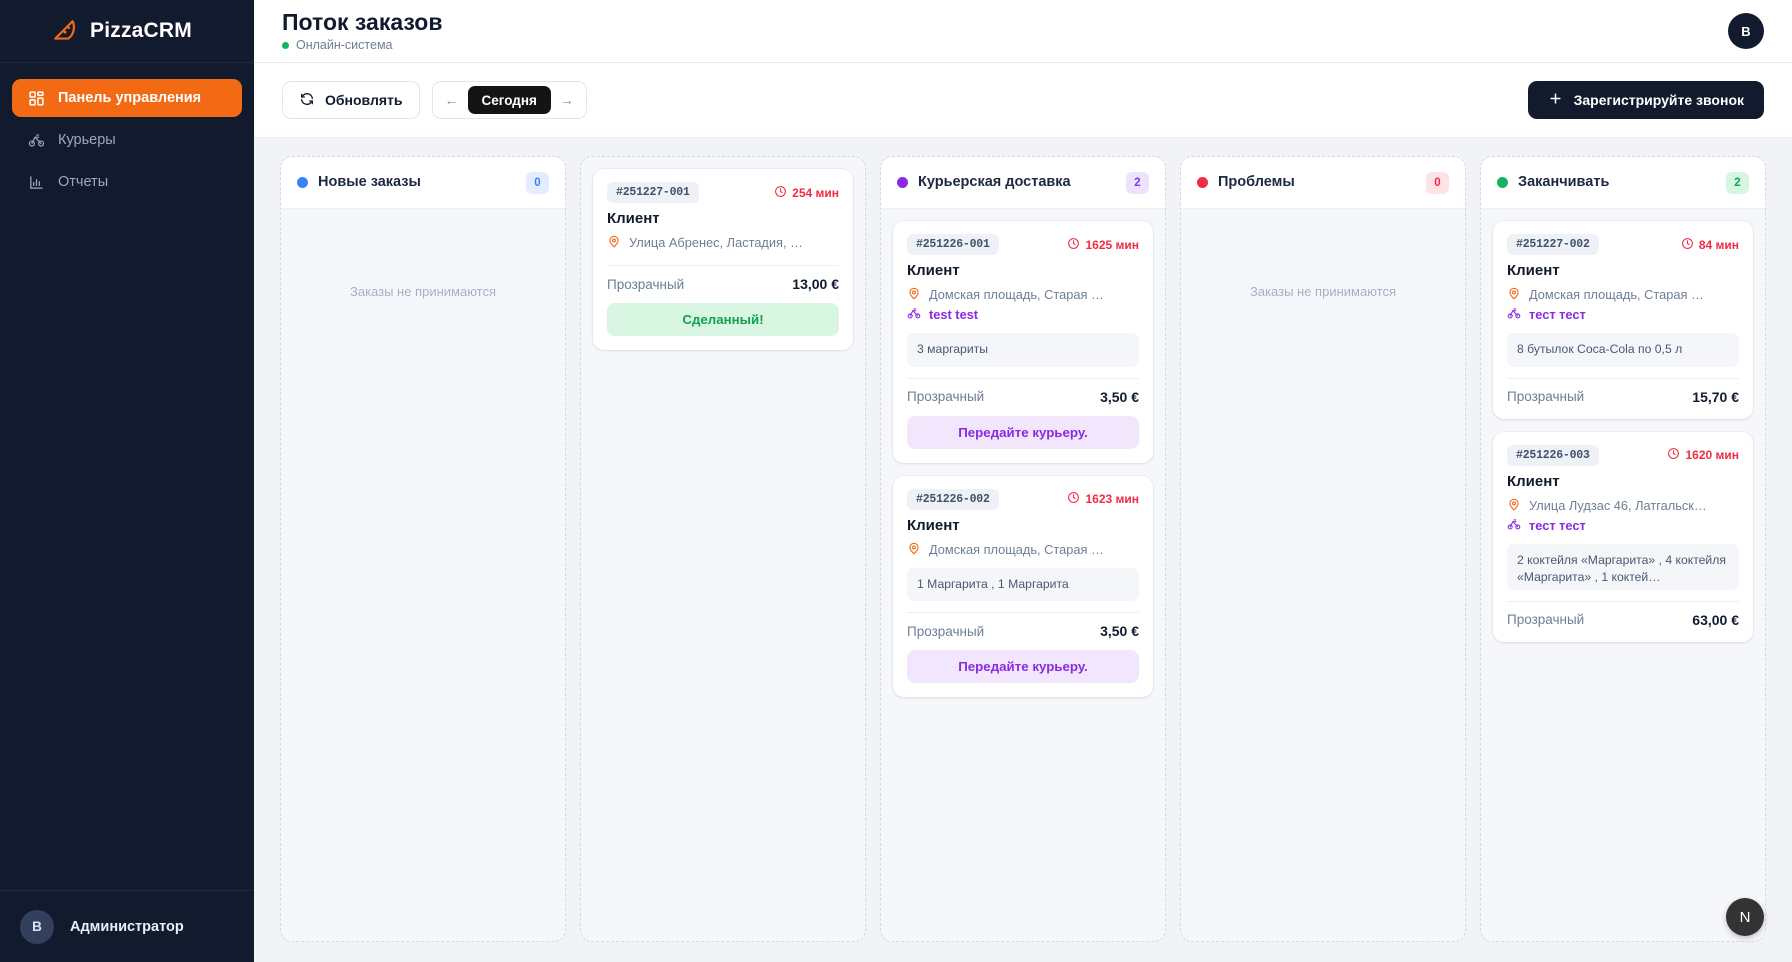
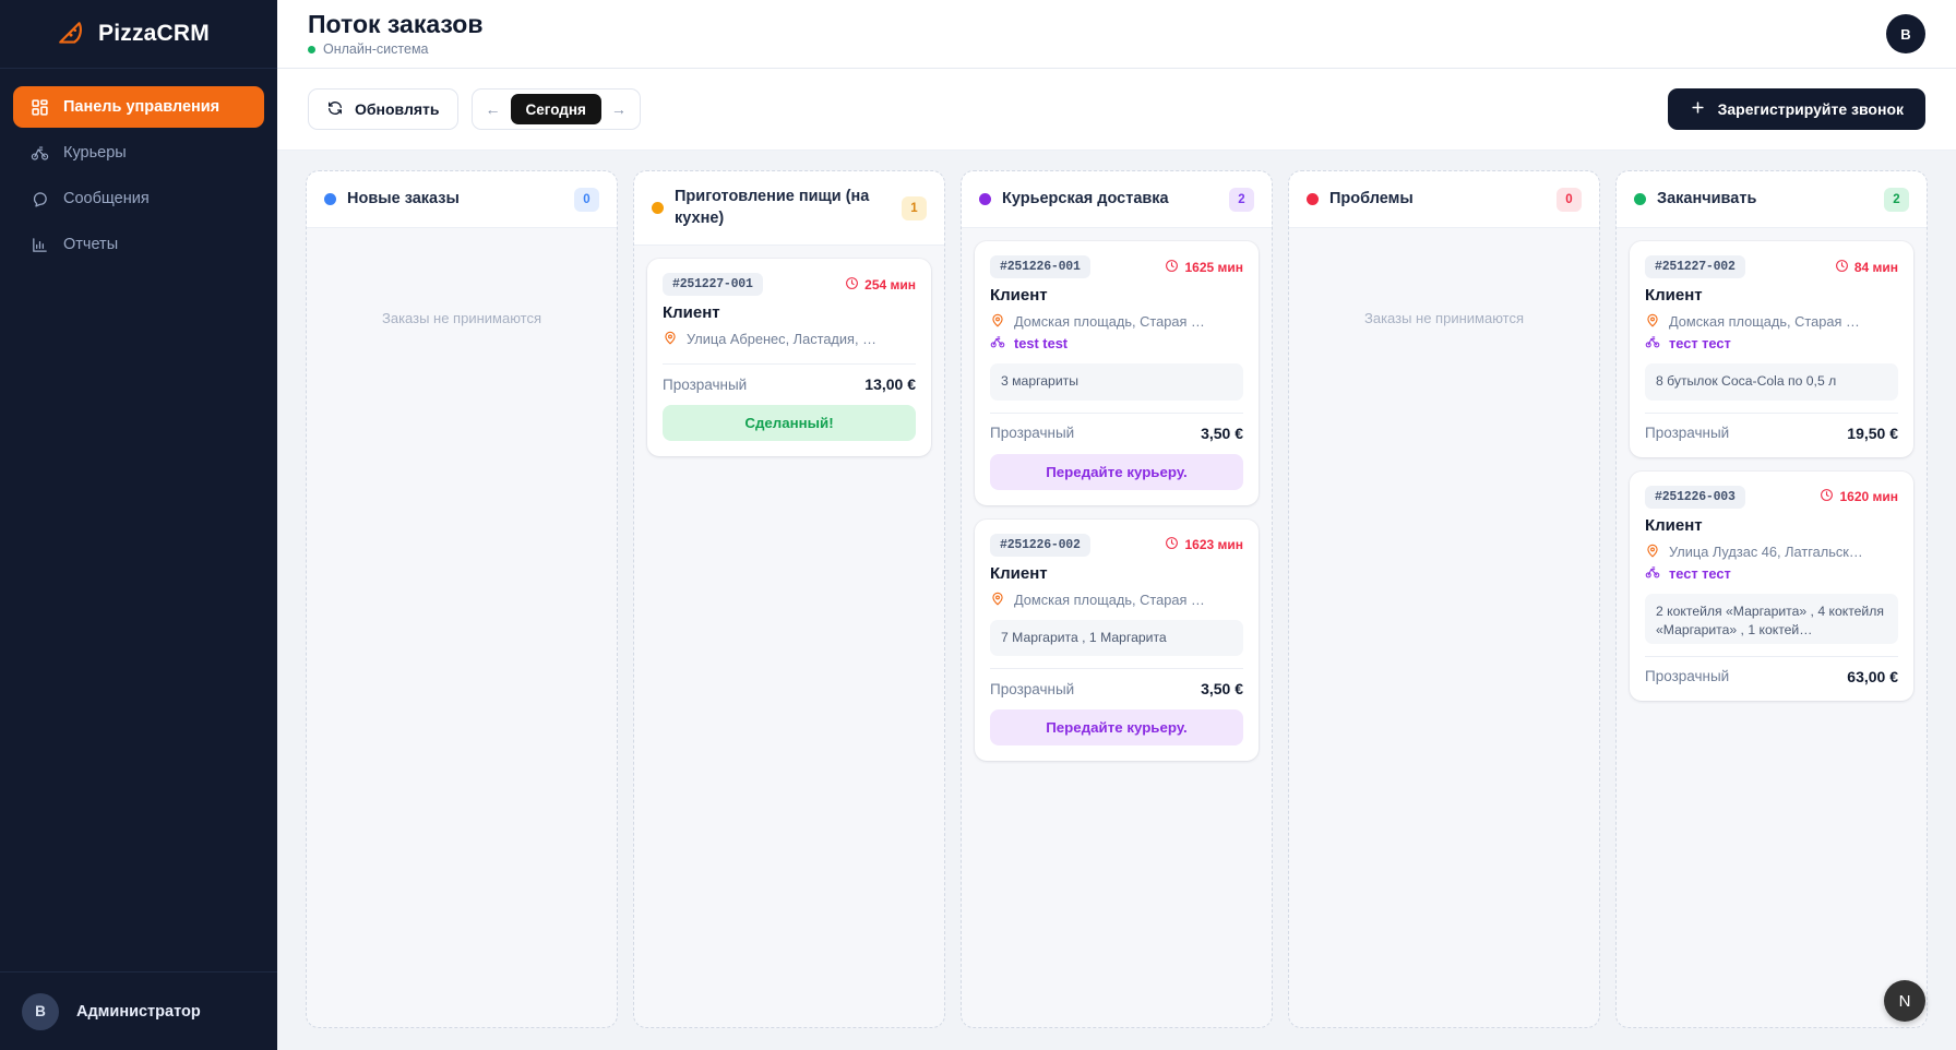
  PizzaCRM
  Панель управления
  Курьеры
+ Сообщения
  Отчеты
  В
  Администратор
  Поток заказов
  Онлайн-система
  В
  Обновлять
  ←
  Сегодня
  →
  Зарегистрируйте звонок
  Новые заказы
  0
  Заказы не принимаются
+ Приготовление пищи (на кухне)
+ 1
  #251227-001
  254 мин
  Клиент
  Улица Абренес, Ластадия, …
  Прозрачный
  13,00 €
  Сделанный!
  Курьерская доставка
  2
  #251226-001
  1625 мин
  Клиент
  Домская площадь, Старая …
  test test
  3 маргариты
  Прозрачный
  3,50 €
  Передайте курьеру.
  #251226-002
  1623 мин
  Клиент
  Домская площадь, Старая …
- 1 Маргарита , 1 Маргарита
+ 7 Маргарита , 1 Маргарита
  Прозрачный
  3,50 €
  Передайте курьеру.
  Проблемы
  0
  Заказы не принимаются
  Заканчивать
  2
  #251227-002
  84 мин
  Клиент
  Домская площадь, Старая …
  тест тест
  8 бутылок Coca-Cola по 0,5 л
  Прозрачный
- 15,70 €
+ 19,50 €
  #251226-003
  1620 мин
  Клиент
  Улица Лудзас 46, Латгальск…
  тест тест
  2 коктейля «Маргарита» , 4 коктейля «Маргарита» , 1 коктей…
  Прозрачный
  63,00 €
  N
